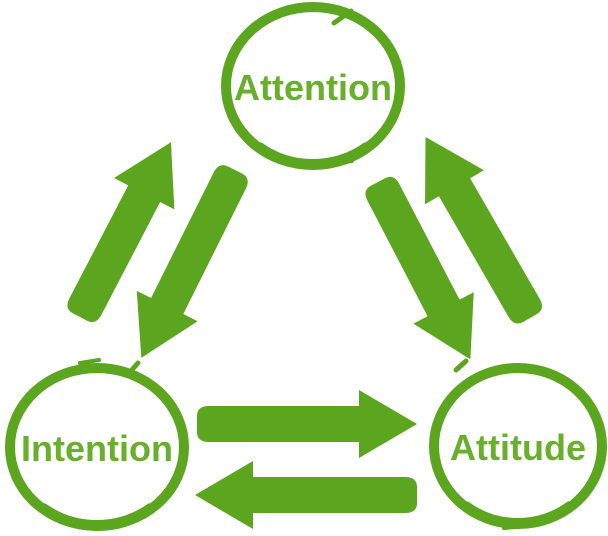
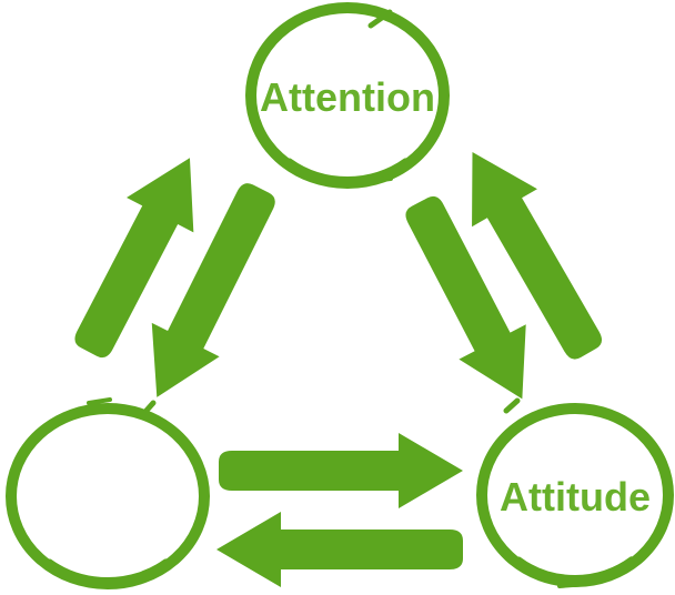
  Attention
- Intention
  Attitude
